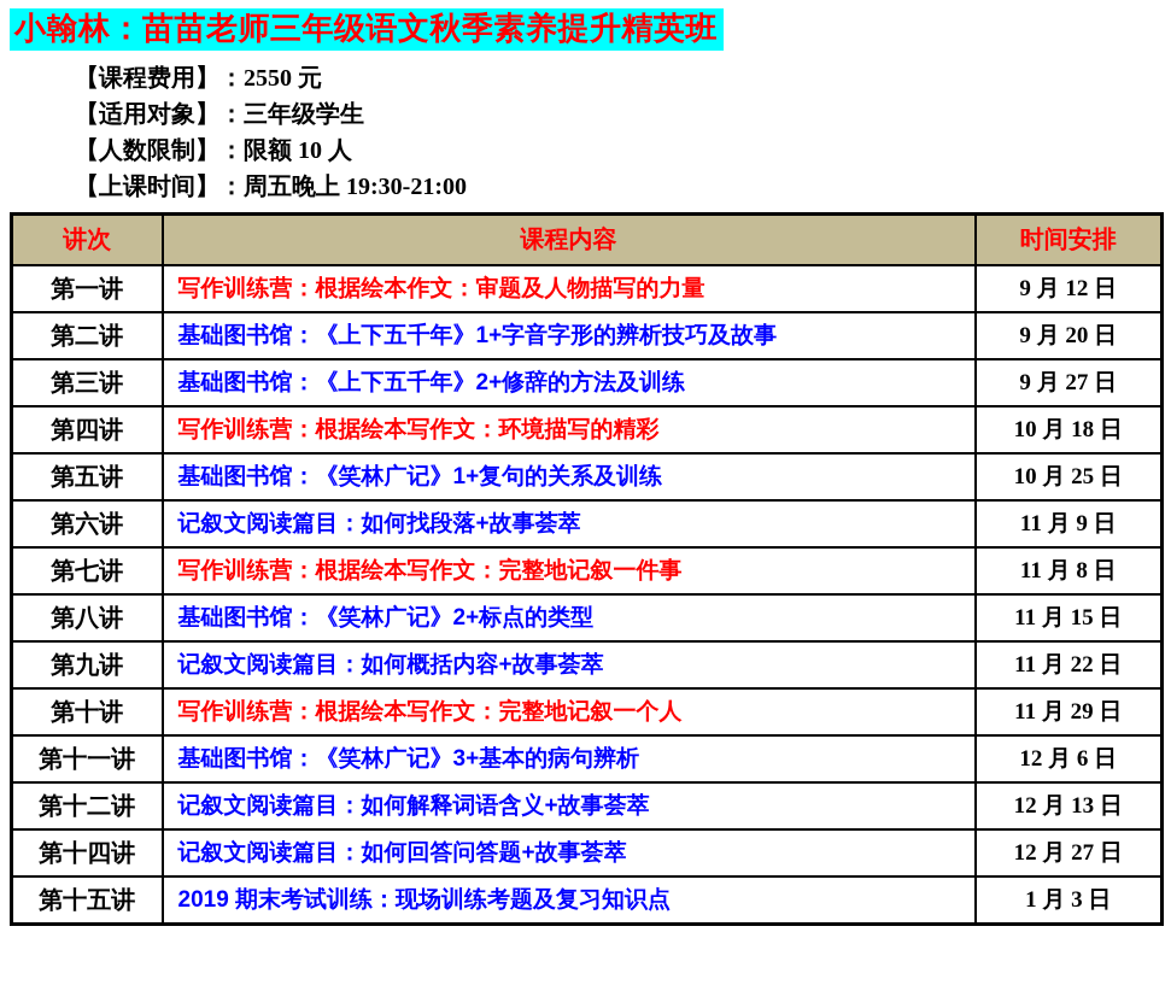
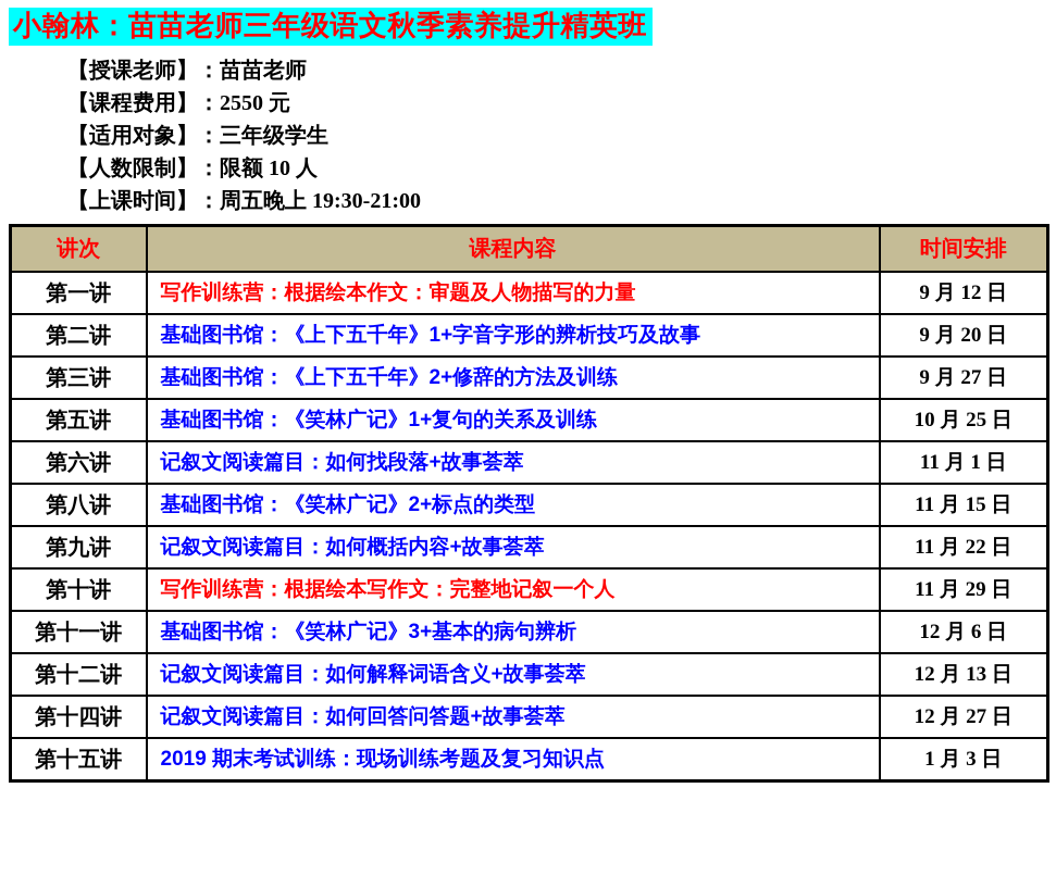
  小翰林：苗苗老师三年级语文秋季素养提升精英班
+ 【授课老师】：苗苗老师
  【课程费用】：2550 元
  【适用对象】：三年级学生
  【人数限制】：限额 10 人
  【上课时间】：周五晚上 19:30-21:00
  讲次	课程内容	时间安排
  第一讲	写作训练营：根据绘本作文：审题及人物描写的力量	9 月 12 日
  第二讲	基础图书馆：《上下五千年》1+字音字形的辨析技巧及故事	9 月 20 日
  第三讲	基础图书馆：《上下五千年》2+修辞的方法及训练	9 月 27 日
- 第四讲	写作训练营：根据绘本写作文：环境描写的精彩	10 月 18 日
  第五讲	基础图书馆：《笑林广记》1+复句的关系及训练	10 月 25 日
- 第六讲	记叙文阅读篇目：如何找段落+故事荟萃	11 月 9 日
+ 第六讲	记叙文阅读篇目：如何找段落+故事荟萃	11 月 1 日
- 第七讲	写作训练营：根据绘本写作文：完整地记叙一件事	11 月 8 日
  第八讲	基础图书馆：《笑林广记》2+标点的类型	11 月 15 日
  第九讲	记叙文阅读篇目：如何概括内容+故事荟萃	11 月 22 日
  第十讲	写作训练营：根据绘本写作文：完整地记叙一个人	11 月 29 日
  第十一讲	基础图书馆：《笑林广记》3+基本的病句辨析	12 月 6 日
  第十二讲	记叙文阅读篇目：如何解释词语含义+故事荟萃	12 月 13 日
  第十四讲	记叙文阅读篇目：如何回答问答题+故事荟萃	12 月 27 日
  第十五讲	2019 期末考试训练：现场训练考题及复习知识点	1 月 3 日
